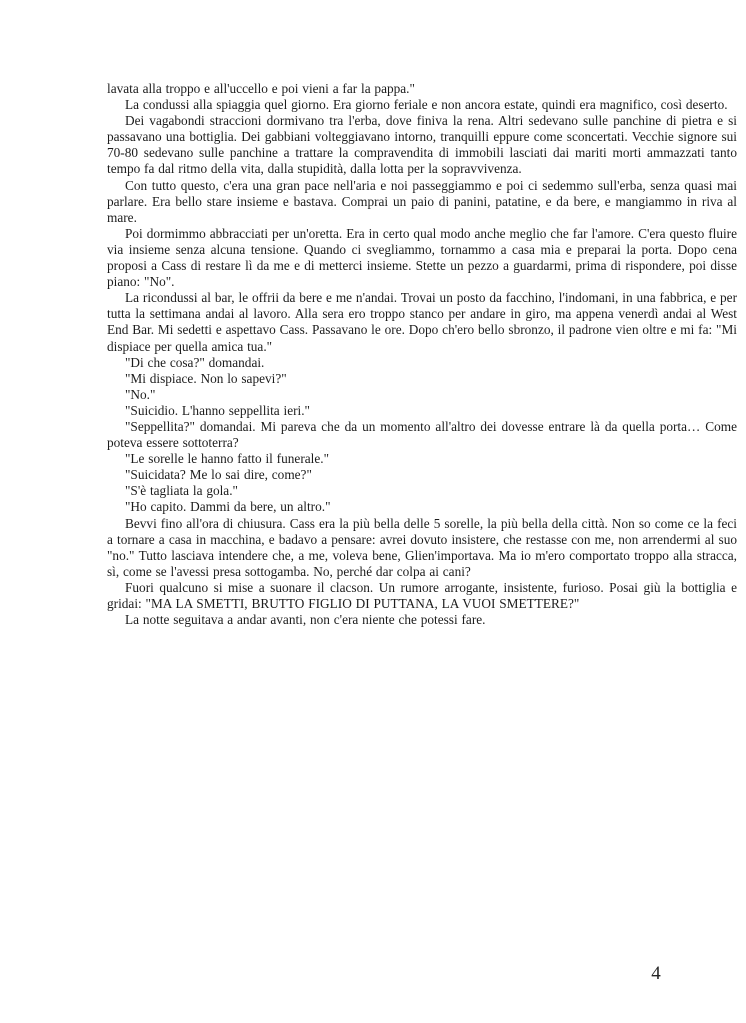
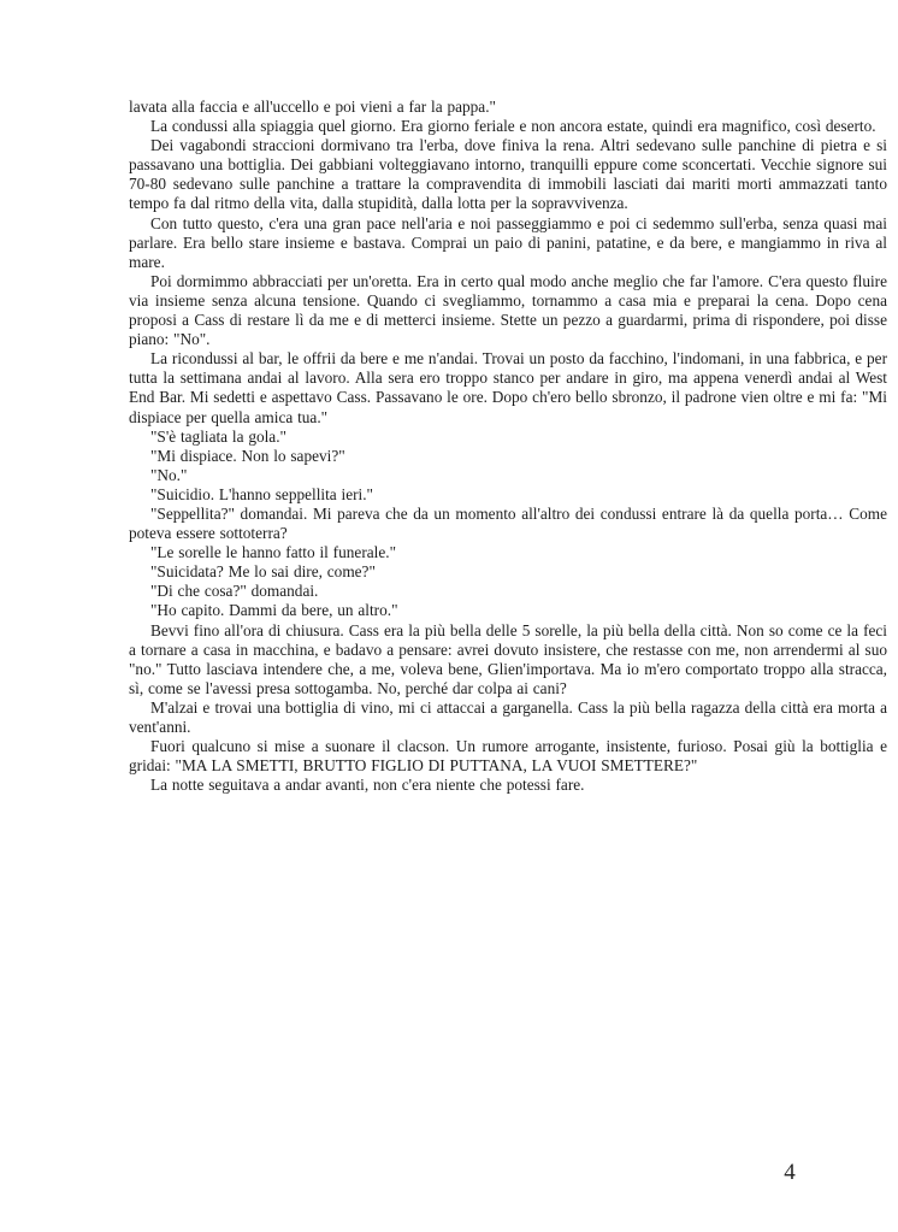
- lavata alla troppo e all'uccello e poi vieni a far la pappa."
+ lavata alla faccia e all'uccello e poi vieni a far la pappa."
  La condussi alla spiaggia quel giorno. Era giorno feriale e non ancora estate, quindi era magnifico, così deserto.
  Dei vagabondi straccioni dormivano tra l'erba, dove finiva la rena. Altri sedevano sulle panchine di pietra e si passavano una bottiglia. Dei gabbiani volteggiavano intorno, tranquilli eppure come sconcertati. Vecchie signore sui 70-80 sedevano sulle panchine a trattare la compravendita di immobili lasciati dai mariti morti ammazzati tanto tempo fa dal ritmo della vita, dalla stupidità, dalla lotta per la sopravvivenza.
  Con tutto questo, c'era una gran pace nell'aria e noi passeggiammo e poi ci sedemmo sull'erba, senza quasi mai parlare. Era bello stare insieme e bastava. Comprai un paio di panini, patatine, e da bere, e mangiammo in riva al mare.
- Poi dormimmo abbracciati per un'oretta. Era in certo qual modo anche meglio che far l'amore. C'era questo fluire via insieme senza alcuna tensione. Quando ci svegliammo, tornammo a casa mia e preparai la porta. Dopo cena proposi a Cass di restare lì da me e di metterci insieme. Stette un pezzo a guardarmi, prima di rispondere, poi disse piano: "No".
+ Poi dormimmo abbracciati per un'oretta. Era in certo qual modo anche meglio che far l'amore. C'era questo fluire via insieme senza alcuna tensione. Quando ci svegliammo, tornammo a casa mia e preparai la cena. Dopo cena proposi a Cass di restare lì da me e di metterci insieme. Stette un pezzo a guardarmi, prima di rispondere, poi disse piano: "No".
  La ricondussi al bar, le offrii da bere e me n'andai. Trovai un posto da facchino, l'indomani, in una fabbrica, e per tutta la settimana andai al lavoro. Alla sera ero troppo stanco per andare in giro, ma appena venerdì andai al West End Bar. Mi sedetti e aspettavo Cass. Passavano le ore. Dopo ch'ero bello sbronzo, il padrone vien oltre e mi fa: "Mi dispiace per quella amica tua."
- "Di che cosa?" domandai.
+ "S'è tagliata la gola."
  "Mi dispiace. Non lo sapevi?"
  "No."
  "Suicidio. L'hanno seppellita ieri."
- "Seppellita?" domandai. Mi pareva che da un momento all'altro dei dovesse entrare là da quella porta… Come poteva essere sottoterra?
+ "Seppellita?" domandai. Mi pareva che da un momento all'altro dei condussi entrare là da quella porta… Come poteva essere sottoterra?
  "Le sorelle le hanno fatto il funerale."
  "Suicidata? Me lo sai dire, come?"
- "S'è tagliata la gola."
+ "Di che cosa?" domandai.
  "Ho capito. Dammi da bere, un altro."
  Bevvi fino all'ora di chiusura. Cass era la più bella delle 5 sorelle, la più bella della città. Non so come ce la feci a tornare a casa in macchina, e badavo a pensare: avrei dovuto insistere, che restasse con me, non arrendermi al suo "no." Tutto lasciava intendere che, a me, voleva bene, Glien'importava. Ma io m'ero comportato troppo alla stracca, sì, come se l'avessi presa sottogamba. No, perché dar colpa ai cani?
+ M'alzai e trovai una bottiglia di vino, mi ci attaccai a garganella. Cass la più bella ragazza della città era morta a vent'anni.
  Fuori qualcuno si mise a suonare il clacson. Un rumore arrogante, insistente, furioso. Posai giù la bottiglia e gridai: "MA LA SMETTI, BRUTTO FIGLIO DI PUTTANA, LA VUOI SMETTERE?"
  La notte seguitava a andar avanti, non c'era niente che potessi fare.
  4
